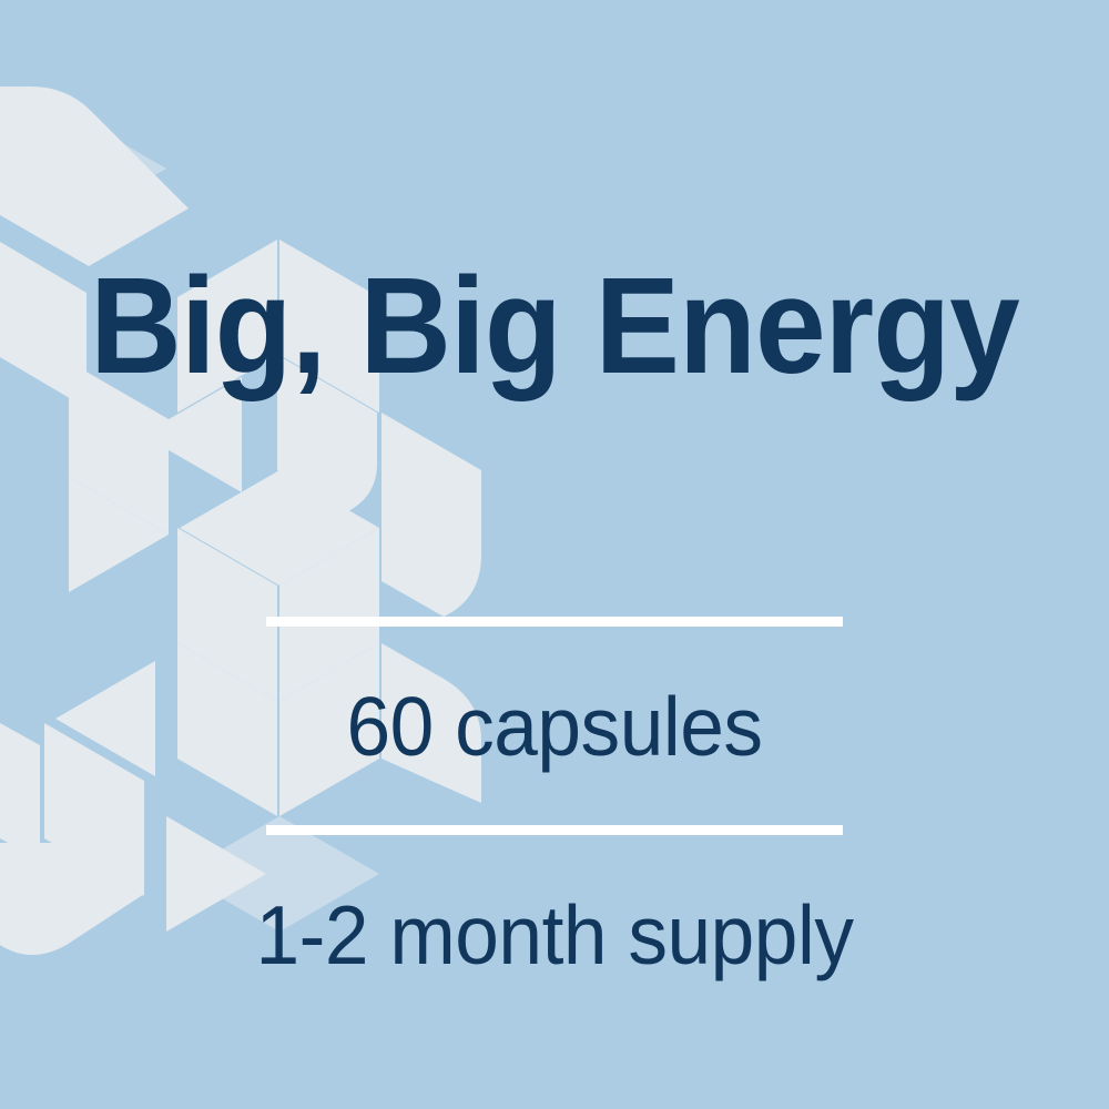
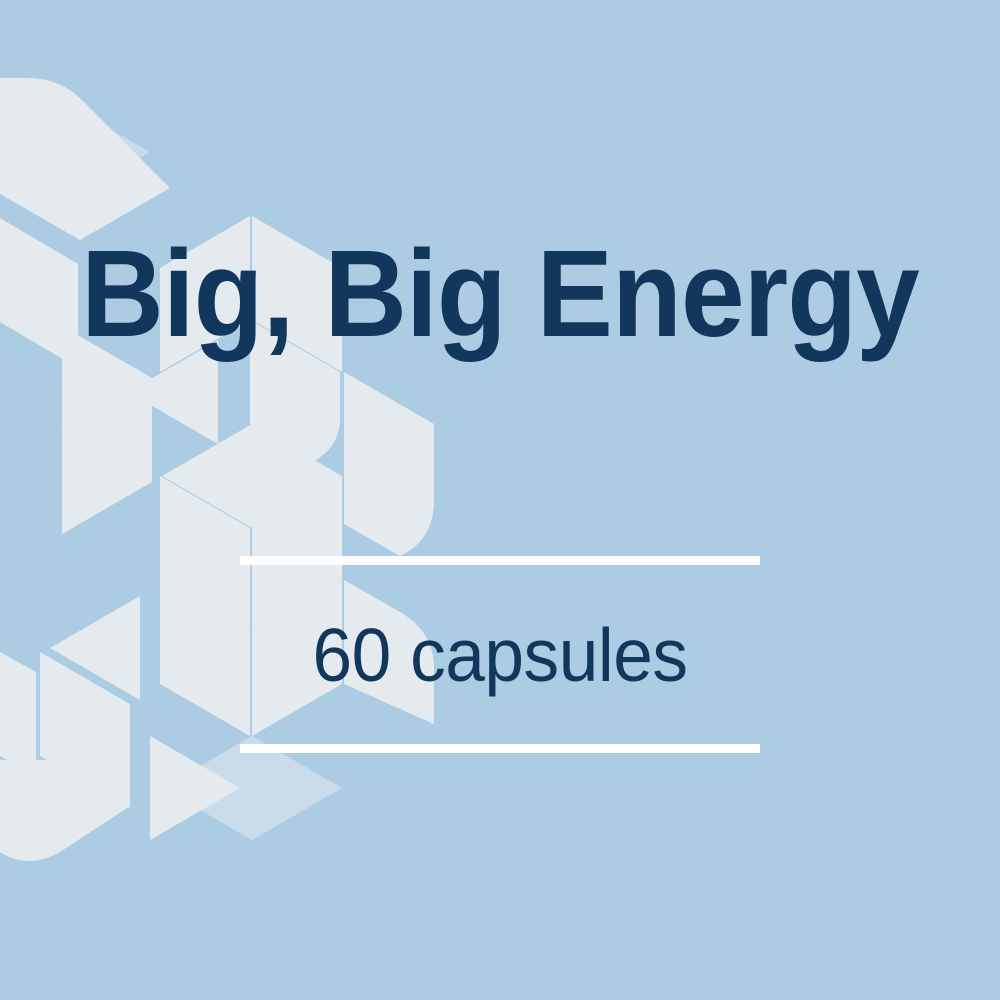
  Big, Big Energy
  60 capsules
- 1-2 month supply
